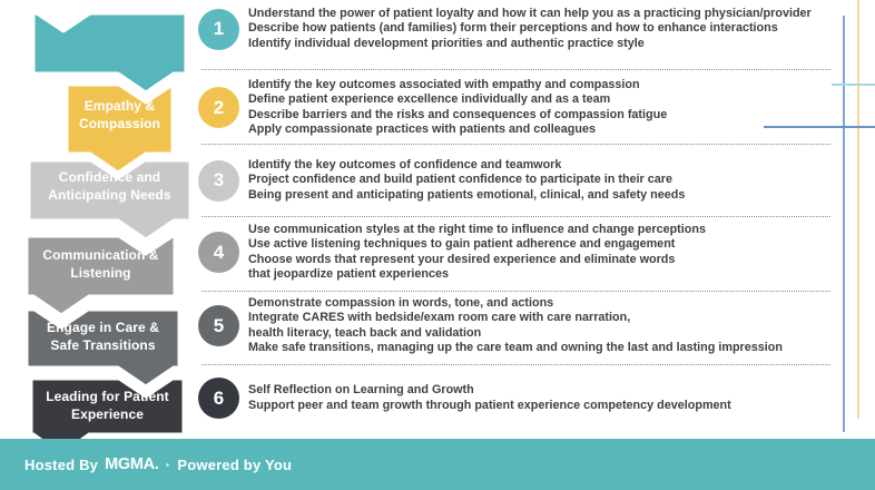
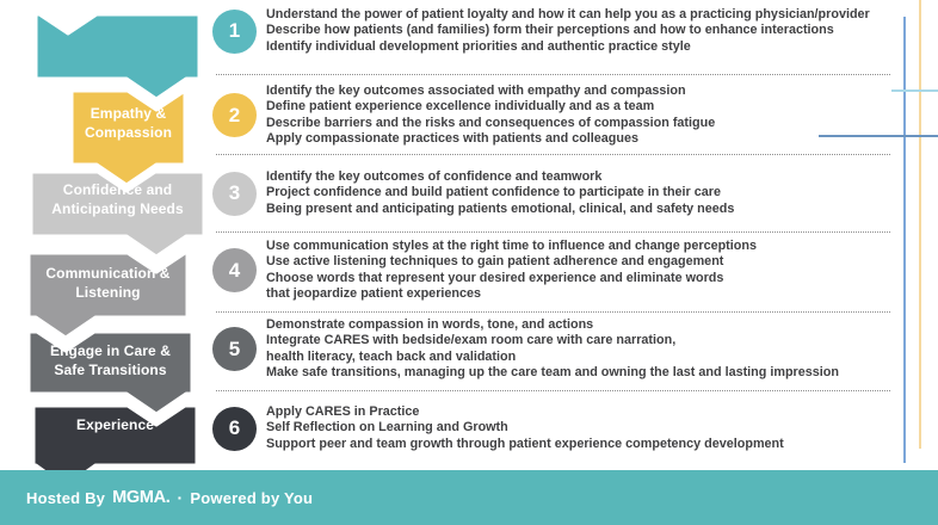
  Empathy &
  Compassion
  Confidence and
  Anticipating Needs
  Communication &
  Listening
  Engage in Care &
  Safe Transitions
- Leading for Patient
  Experience
  1
  Understand the power of patient loyalty and how it can help you as a practicing physician/provider
  Describe how patients (and families) form their perceptions and how to enhance interactions
  Identify individual development priorities and authentic practice style
  2
  Identify the key outcomes associated with empathy and compassion
  Define patient experience excellence individually and as a team
  Describe barriers and the risks and consequences of compassion fatigue
  Apply compassionate practices with patients and colleagues
  3
  Identify the key outcomes of confidence and teamwork
  Project confidence and build patient confidence to participate in their care
  Being present and anticipating patients emotional, clinical, and safety needs
  4
  Use communication styles at the right time to influence and change perceptions
  Use active listening techniques to gain patient adherence and engagement
  Choose words that represent your desired experience and eliminate words
  that jeopardize patient experiences
  5
  Demonstrate compassion in words, tone, and actions
  Integrate CARES with bedside/exam room care with care narration,
  health literacy, teach back and validation
  Make safe transitions, managing up the care team and owning the last and lasting impression
  6
+ Apply CARES in Practice
  Self Reflection on Learning and Growth
  Support peer and team growth through patient experience competency development
  Hosted By
  MGMA.
  ·
  Powered by You
